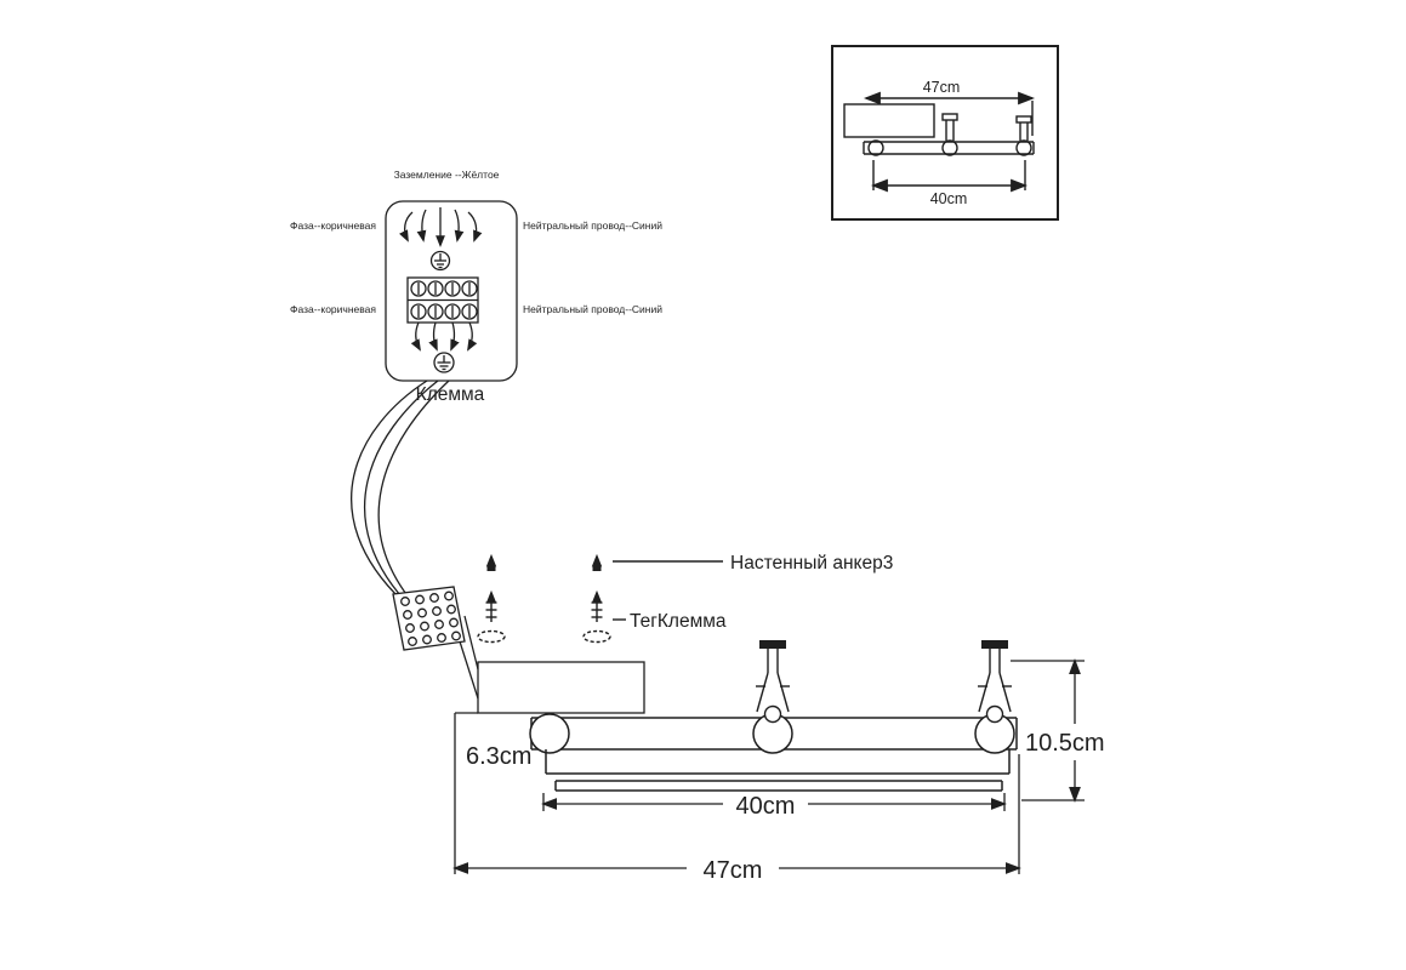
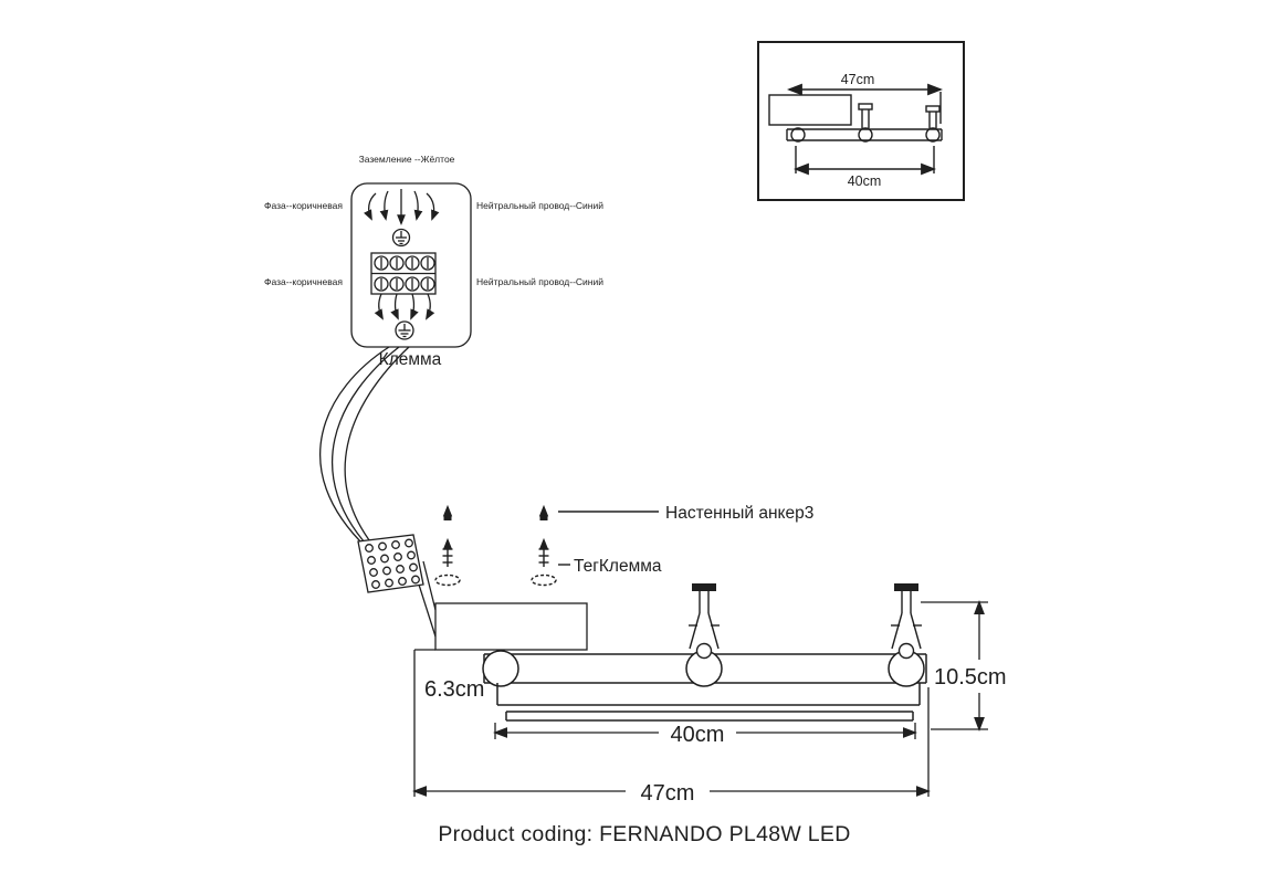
  47cm
  40cm
  Заземление --Жёлтое
  Фаза--коричневая
  Нейтральный провод--Синий
  Фаза--коричневая
  Нейтральный провод--Синий
  лемма
  Настенный анкер3
  ТегКлемма
  6.3cm
  10.5cm
  40cm
  47cm
+ Product coding: FERNANDO PL48W LED
